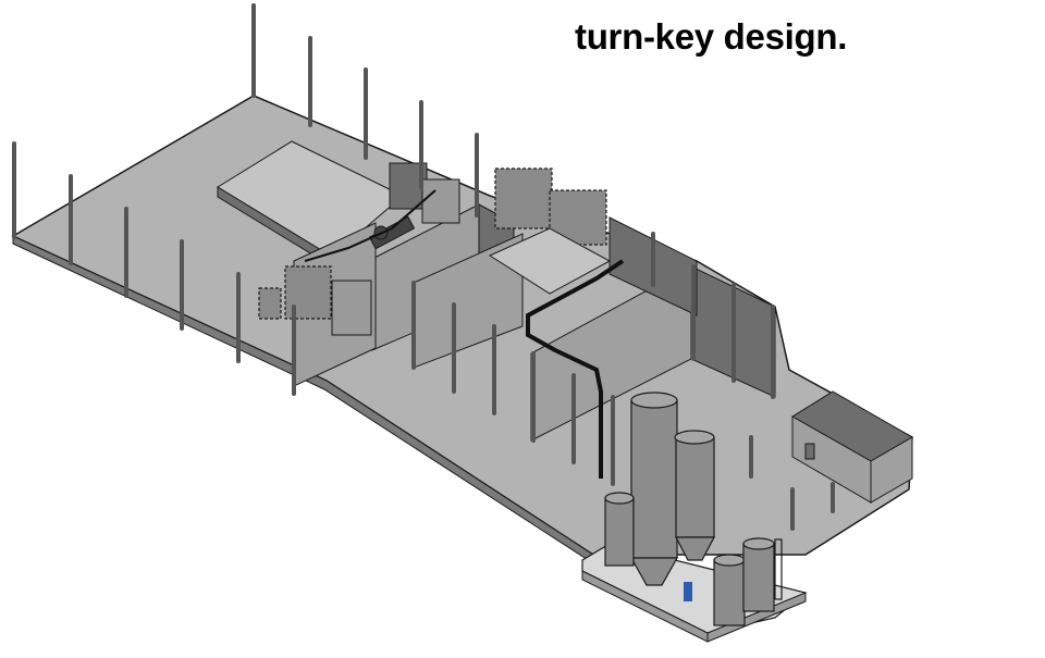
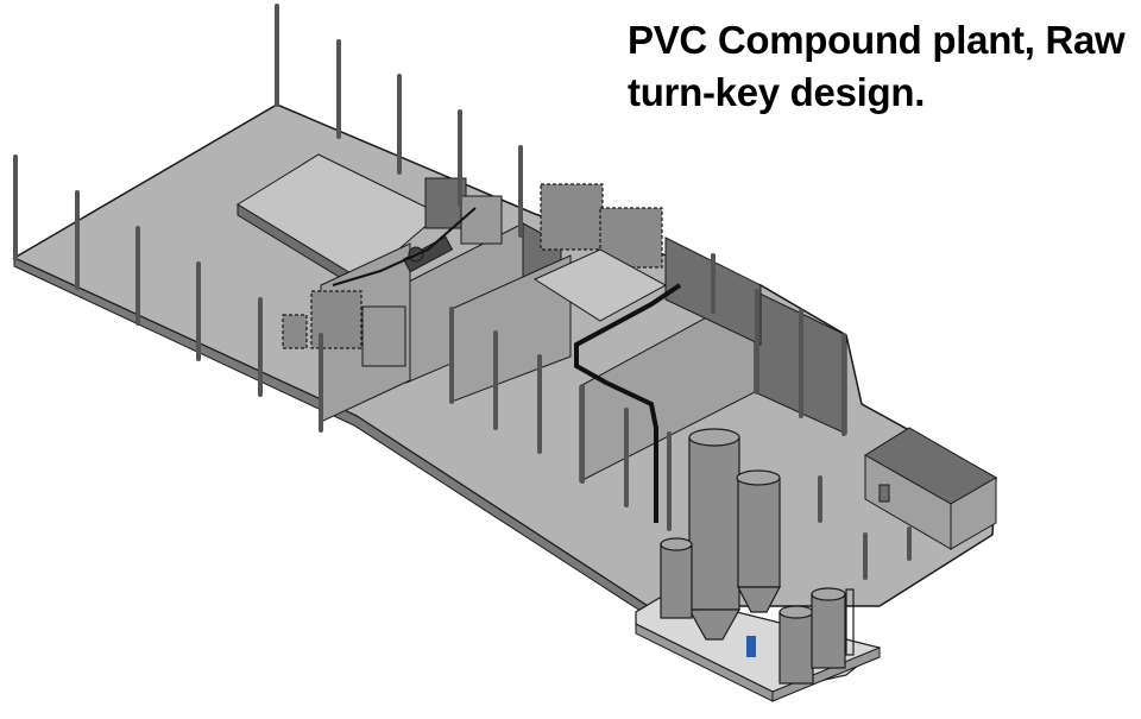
+ PVC Compound plant, Raw
  turn-key design.
